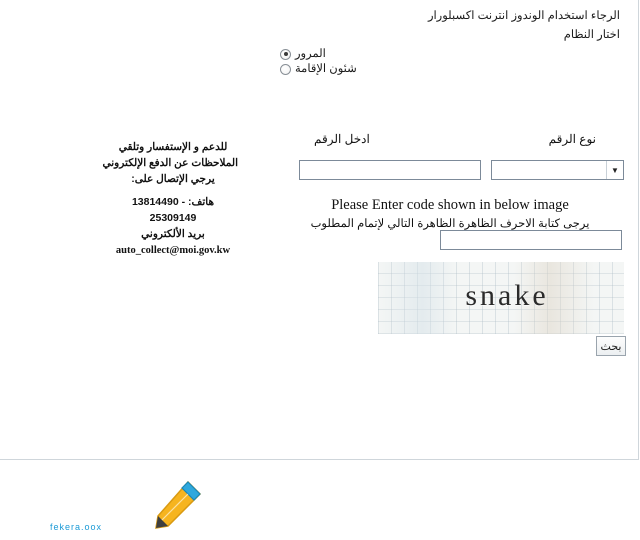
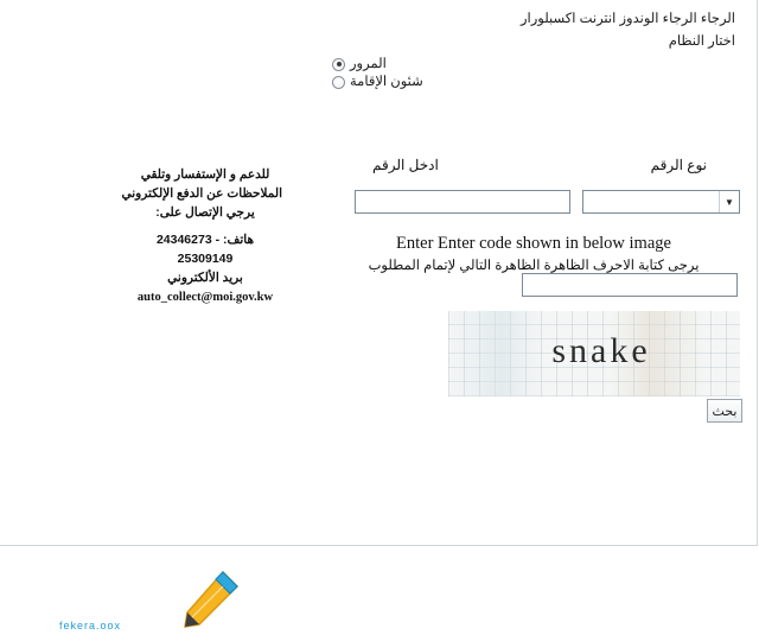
- الرجاء استخدام الوندوز انترنت اكسبلورار
+ الرجاء الرجاء الوندوز انترنت اكسبلورار
  اختار النظام
  المرور
  شئون الإقامة
  نوع الرقم
  ادخل الرقم
  ▼
- Please Enter code shown in below image
+ Enter Enter code shown in below image
  يرجى كتابة الاحرف الظاهرة الظاهرة التالي لإتمام المطلوب
  snake
  بحث
  للدعم و الإستفسار وتلقي
  الملاحظات عن الدفع الإلكتروني
  يرجي الإتصال على:
- هاتف: 13814490 -
+ هاتف: 24346273 -
  25309149
  بريد الألكتروني
  auto_collect@moi.gov.kw
  fekera.oox
